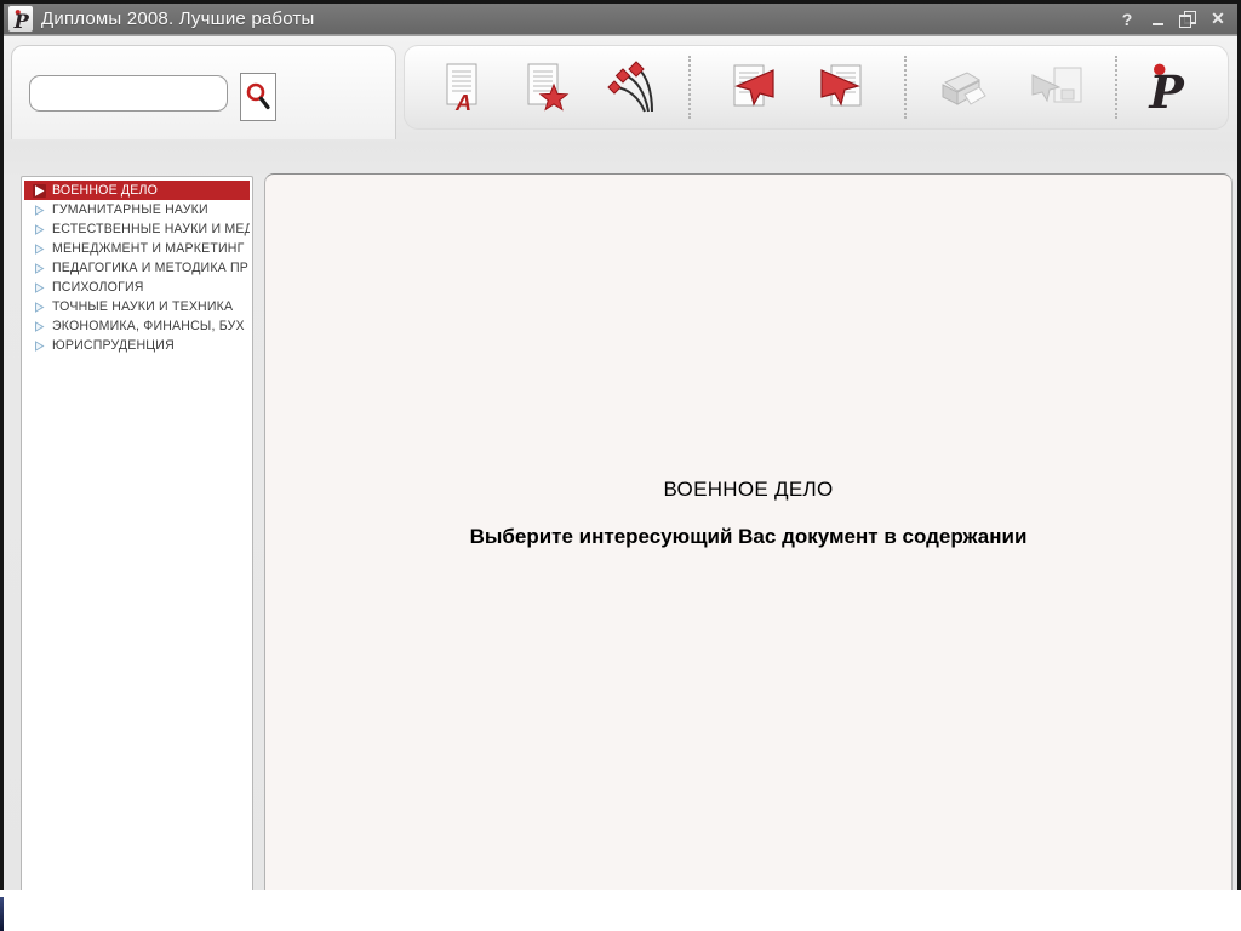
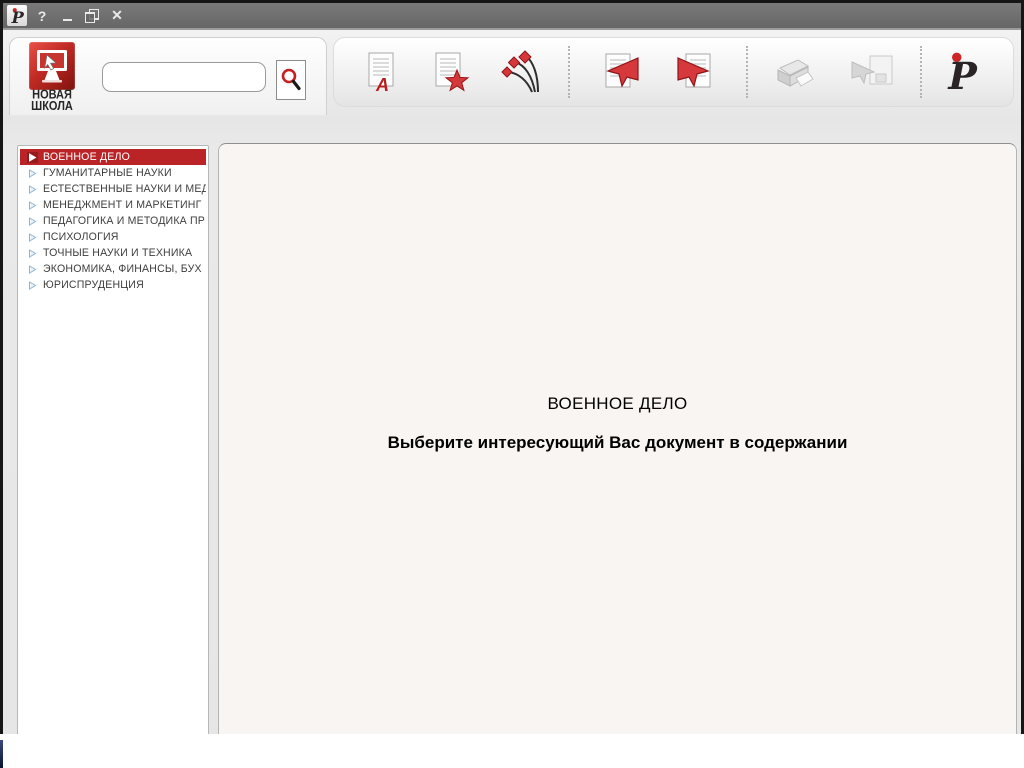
  P
- Дипломы 2008. Лучшие работы
  ?
  ✕
+ НОВАЯ
+ ШКОЛА
  A
  P
  ВОЕННОЕ ДЕЛО
  ГУМАНИТАРНЫЕ НАУКИ
  ЕСТЕСТВЕННЫЕ НАУКИ И МЕД
  МЕНЕДЖМЕНТ И МАРКЕТИНГ
  ПЕДАГОГИКА И МЕТОДИКА ПР
  ПСИХОЛОГИЯ
  ТОЧНЫЕ НАУКИ И ТЕХНИКА
  ЭКОНОМИКА, ФИНАНСЫ, БУХ
  ЮРИСПРУДЕНЦИЯ
  ВОЕННОЕ ДЕЛО
  Выберите интересующий Вас документ в содержании
